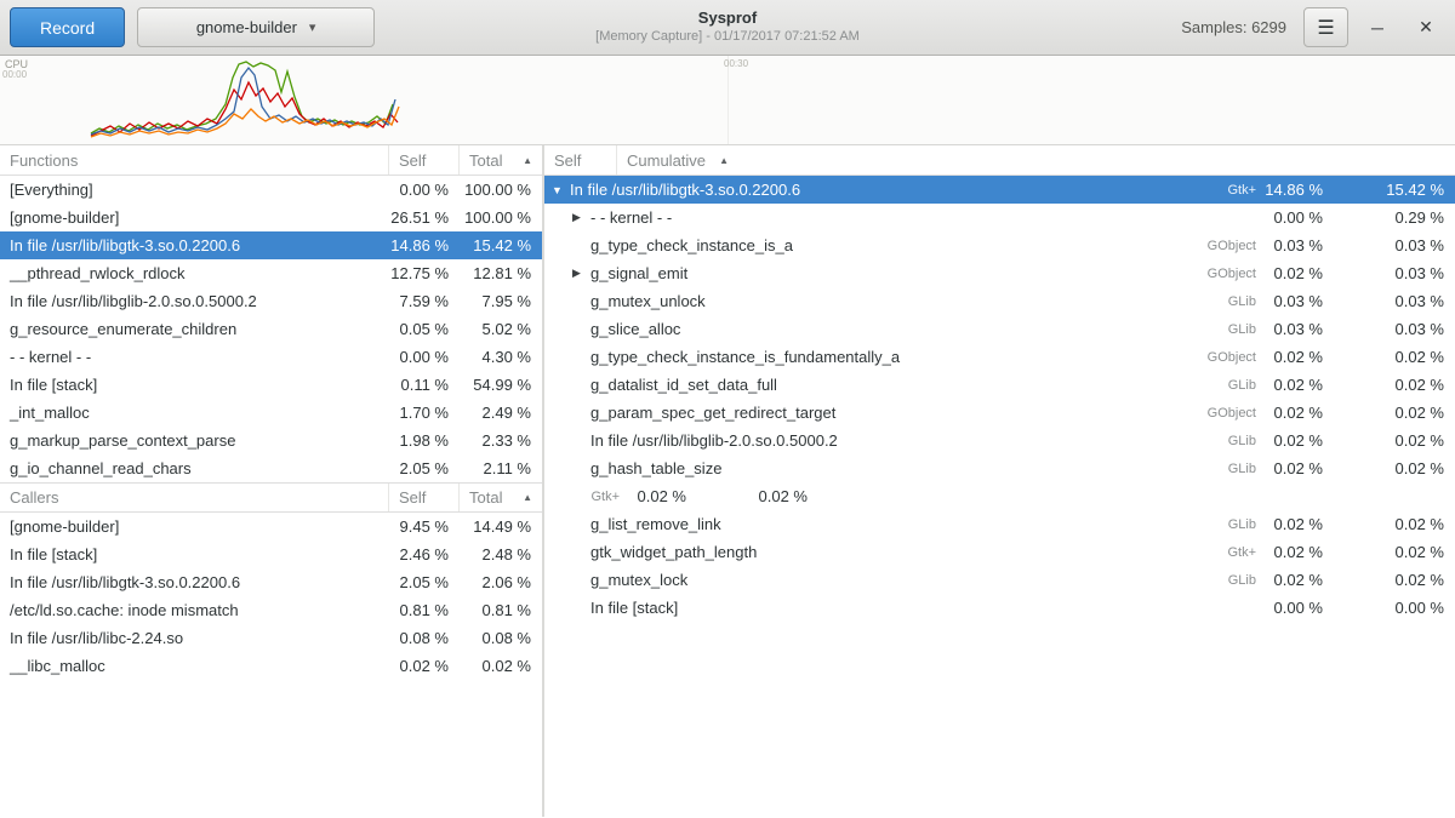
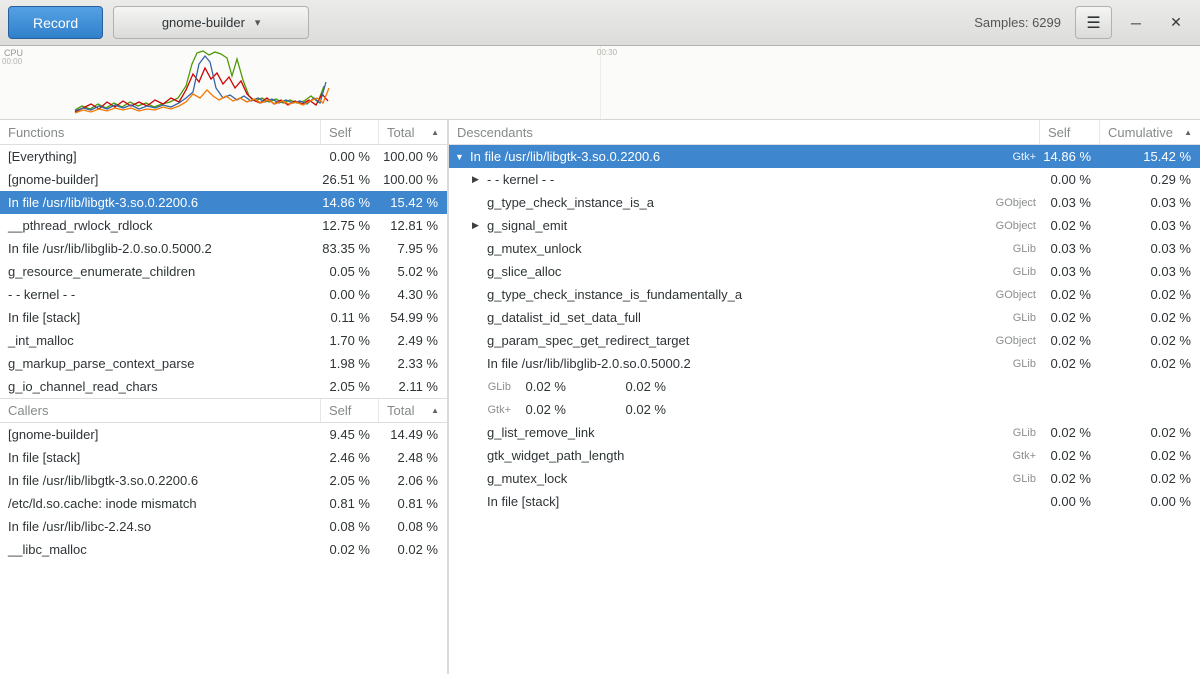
  Record
  gnome-builder
  ▾
- Sysprof
- [Memory Capture] - 01/17/2017 07:21:52 AM
  Samples: 6299
  ☰
  ─
  ✕
  CPU
  00:00
  00:30
  Functions
  Self
  Total
  ▲
  [Everything]
  0.00 %
  100.00 %
  [gnome-builder]
  26.51 %
  100.00 %
  In file /usr/lib/libgtk-3.so.0.2200.6
  14.86 %
  15.42 %
  __pthread_rwlock_rdlock
  12.75 %
  12.81 %
  In file /usr/lib/libglib-2.0.so.0.5000.2
- 7.59 %
+ 83.35 %
  7.95 %
  g_resource_enumerate_children
  0.05 %
  5.02 %
  - - kernel - -
  0.00 %
  4.30 %
  In file [stack]
  0.11 %
  54.99 %
  _int_malloc
  1.70 %
  2.49 %
  g_markup_parse_context_parse
  1.98 %
  2.33 %
  g_io_channel_read_chars
  2.05 %
  2.11 %
  Callers
  Self
  Total
  ▲
  [gnome-builder]
  9.45 %
  14.49 %
  In file [stack]
  2.46 %
  2.48 %
  In file /usr/lib/libgtk-3.so.0.2200.6
  2.05 %
  2.06 %
  /etc/ld.so.cache: inode mismatch
  0.81 %
  0.81 %
  In file /usr/lib/libc-2.24.so
  0.08 %
  0.08 %
  __libc_malloc
  0.02 %
  0.02 %
+ Descendants
  Self
  Cumulative
  ▲
  ▼
  In file /usr/lib/libgtk-3.so.0.2200.6
  Gtk+
  14.86 %
  15.42 %
  ▶
  - - kernel - -
  0.00 %
  0.29 %
  g_type_check_instance_is_a
  GObject
  0.03 %
  0.03 %
  ▶
  g_signal_emit
  GObject
  0.02 %
  0.03 %
  g_mutex_unlock
  GLib
  0.03 %
  0.03 %
  g_slice_alloc
  GLib
  0.03 %
  0.03 %
  g_type_check_instance_is_fundamentally_a
  GObject
  0.02 %
  0.02 %
  g_datalist_id_set_data_full
  GLib
  0.02 %
  0.02 %
  g_param_spec_get_redirect_target
  GObject
  0.02 %
  0.02 %
  In file /usr/lib/libglib-2.0.so.0.5000.2
  GLib
  0.02 %
  0.02 %
- g_hash_table_size
  GLib
  0.02 %
  0.02 %
  Gtk+
  0.02 %
  0.02 %
  g_list_remove_link
  GLib
  0.02 %
  0.02 %
  gtk_widget_path_length
  Gtk+
  0.02 %
  0.02 %
  g_mutex_lock
  GLib
  0.02 %
  0.02 %
  In file [stack]
  0.00 %
  0.00 %
